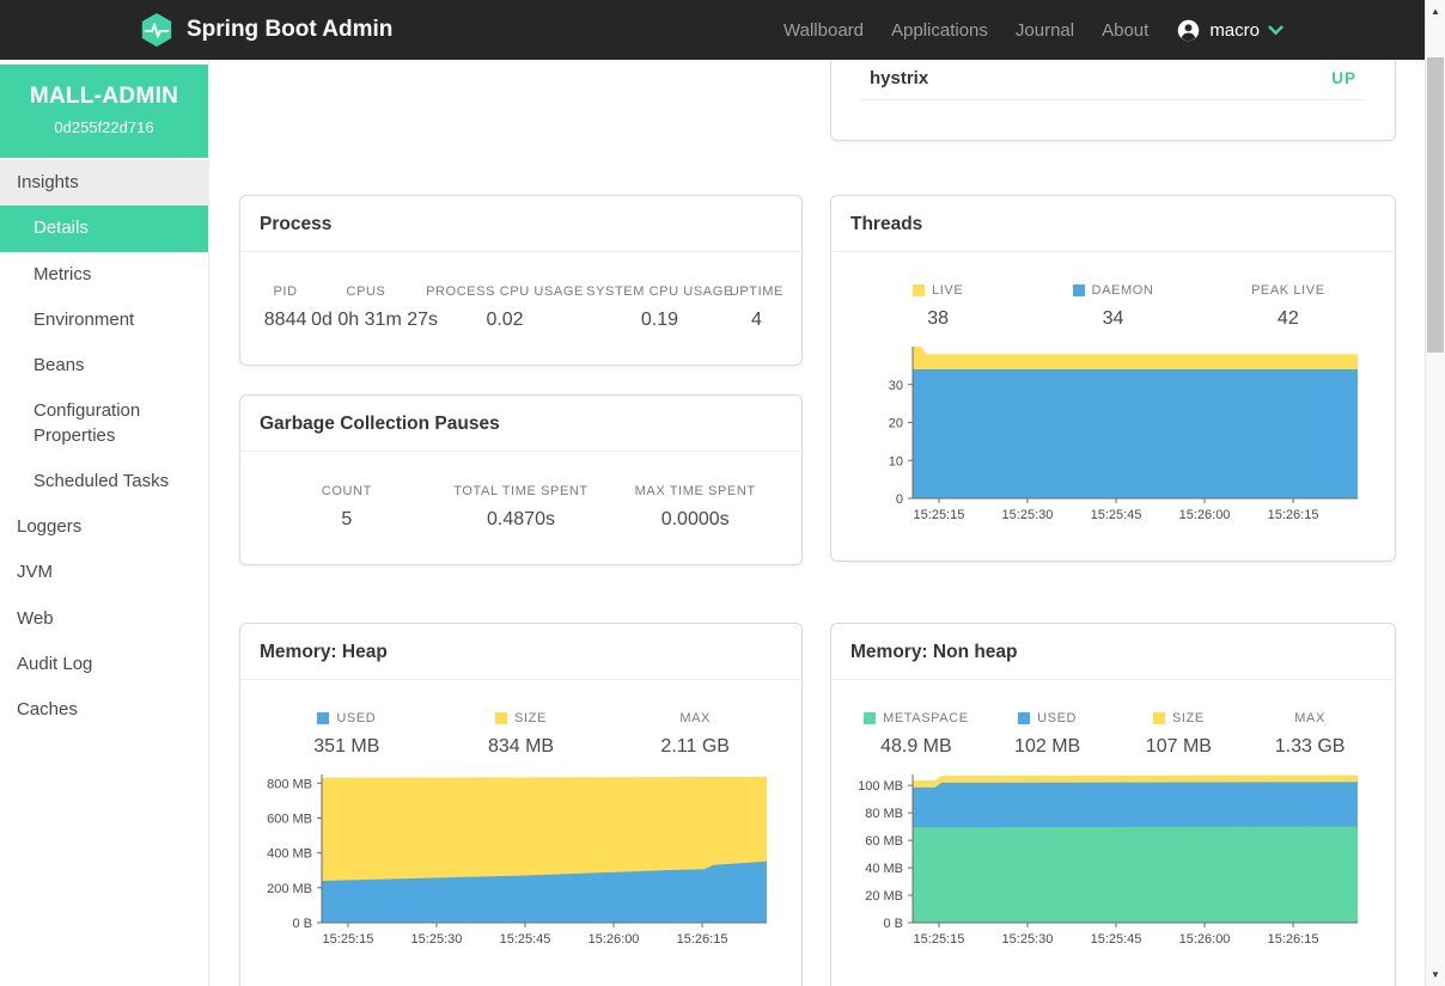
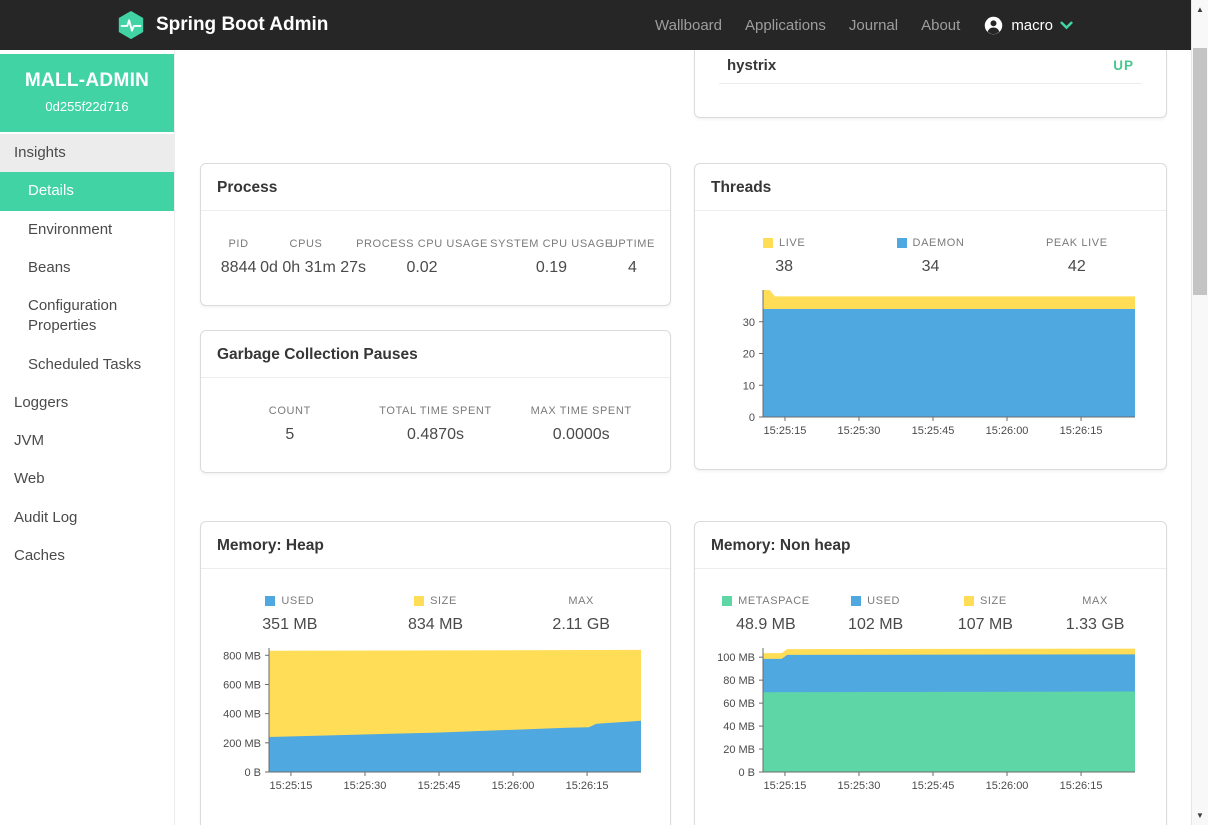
  Spring Boot Admin
  Wallboard
  Applications
  Journal
  About
  macro
  MALL-ADMIN
  0d255f22d716
  Insights
  Details
- Metrics
  Environment
  Beans
  Configuration Properties
  Scheduled Tasks
  Loggers
  JVM
  Web
  Audit Log
  Caches
  hystrix
  UP
  Process
  PID
  8844
  CPUS
  0d 0h 31m 2
  PROCESS CPU USAGE
  0.02
  SYSTEM CPU USAGE
  0.19
  UPTIME
  4
  Garbage Collection Pauses
  COUNT
  5
  TOTAL TIME SPENT
  0.4870s
  MAX TIME SPENT
  0.0000s
  Threads
  LIVE
  38
  DAEMON
  34
  PEAK LIVE
  42
  30
  20
  10
  0
  15:25:15
  15:25:30
  15:25:45
  15:26:00
  15:26:15
  Memory: Heap
  USED
  351 MB
  SIZE
  834 MB
  MAX
  2.11 GB
  800 MB
  600 MB
  400 MB
  200 MB
  0 B
  15:25:15
  15:25:30
  15:25:45
  15:26:00
  15:26:15
  Memory: Non heap
  METASPACE
  48.9 MB
  USED
  102 MB
  SIZE
  107 MB
  MAX
  1.33 GB
  100 MB
  80 MB
  60 MB
  40 MB
  20 MB
  0 B
  15:25:15
  15:25:30
  15:25:45
  15:26:00
  15:26:15
  ▲
  ▼
